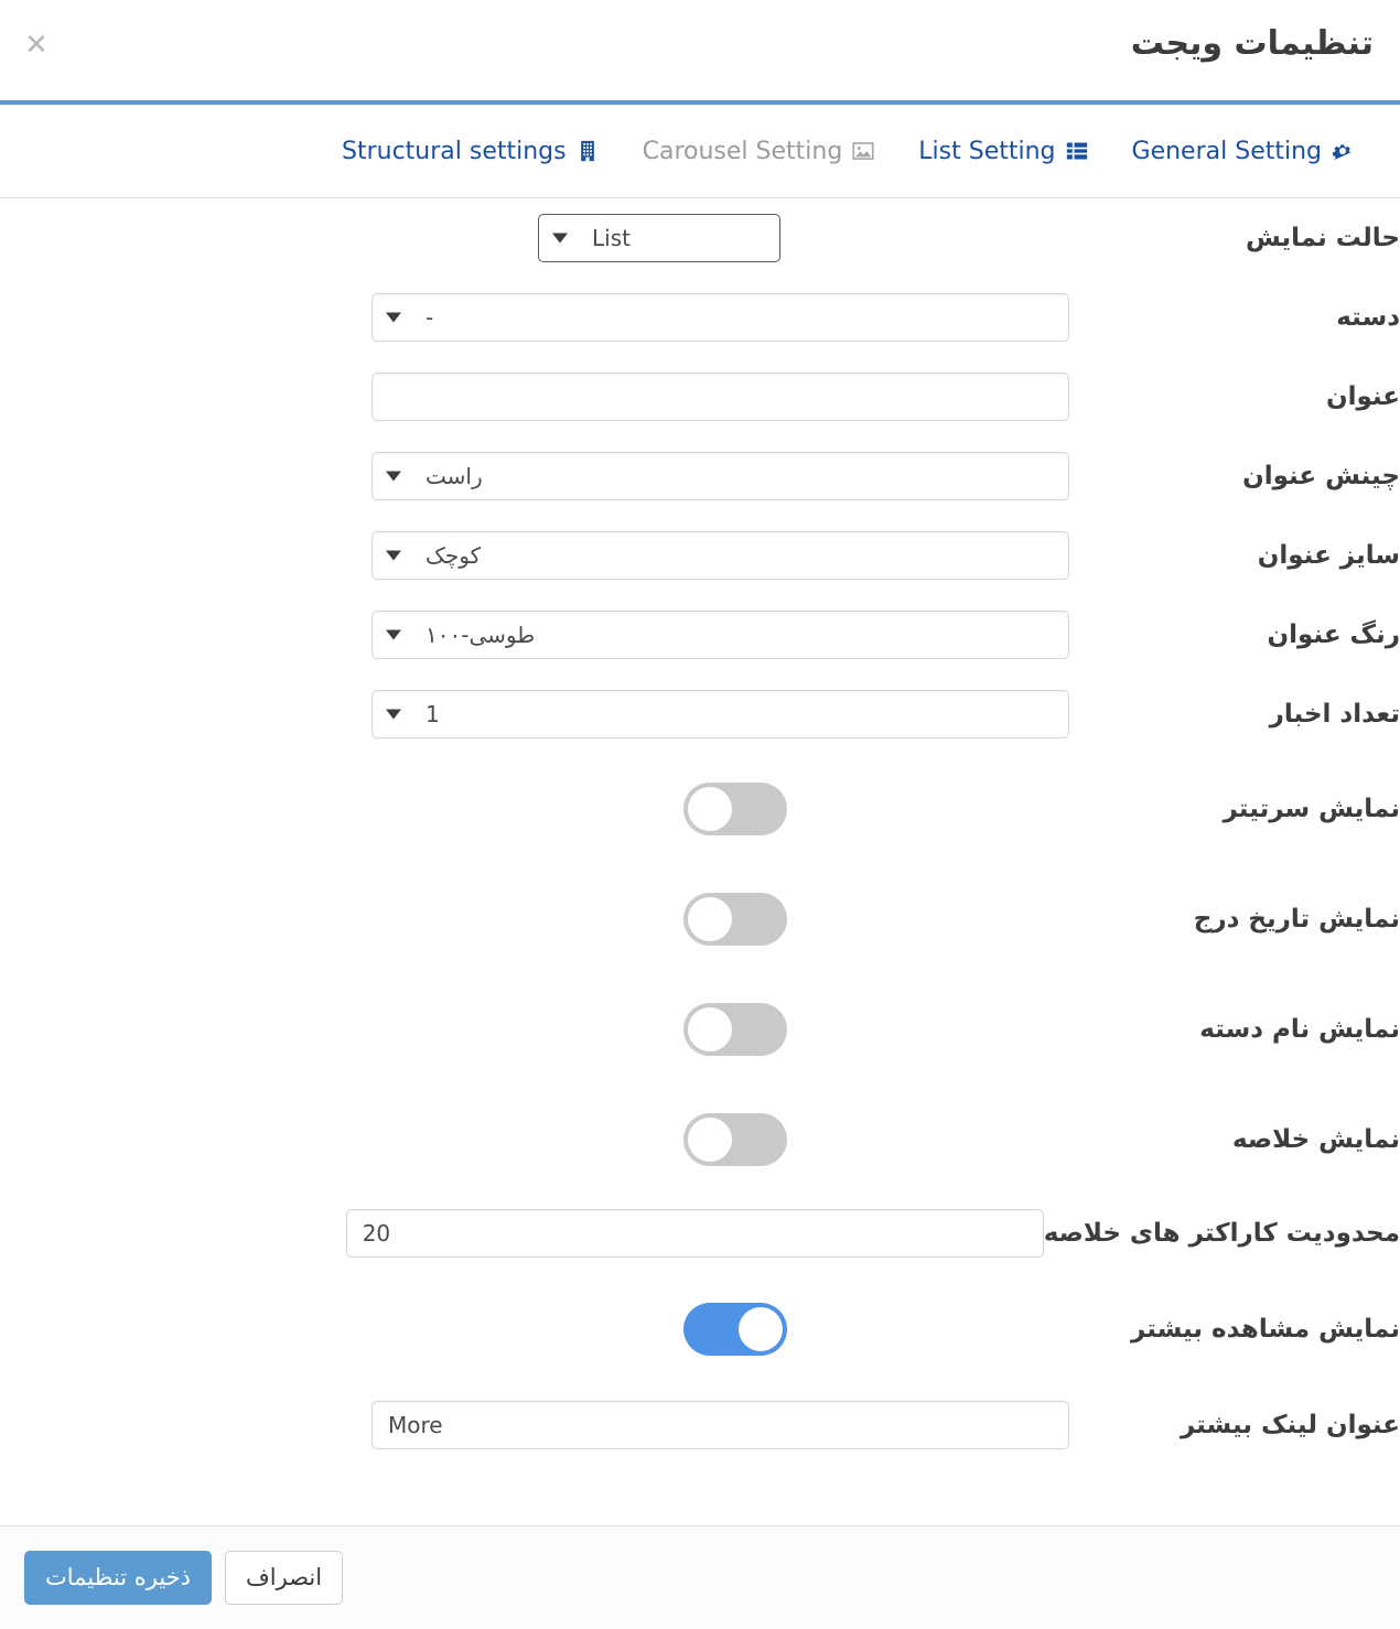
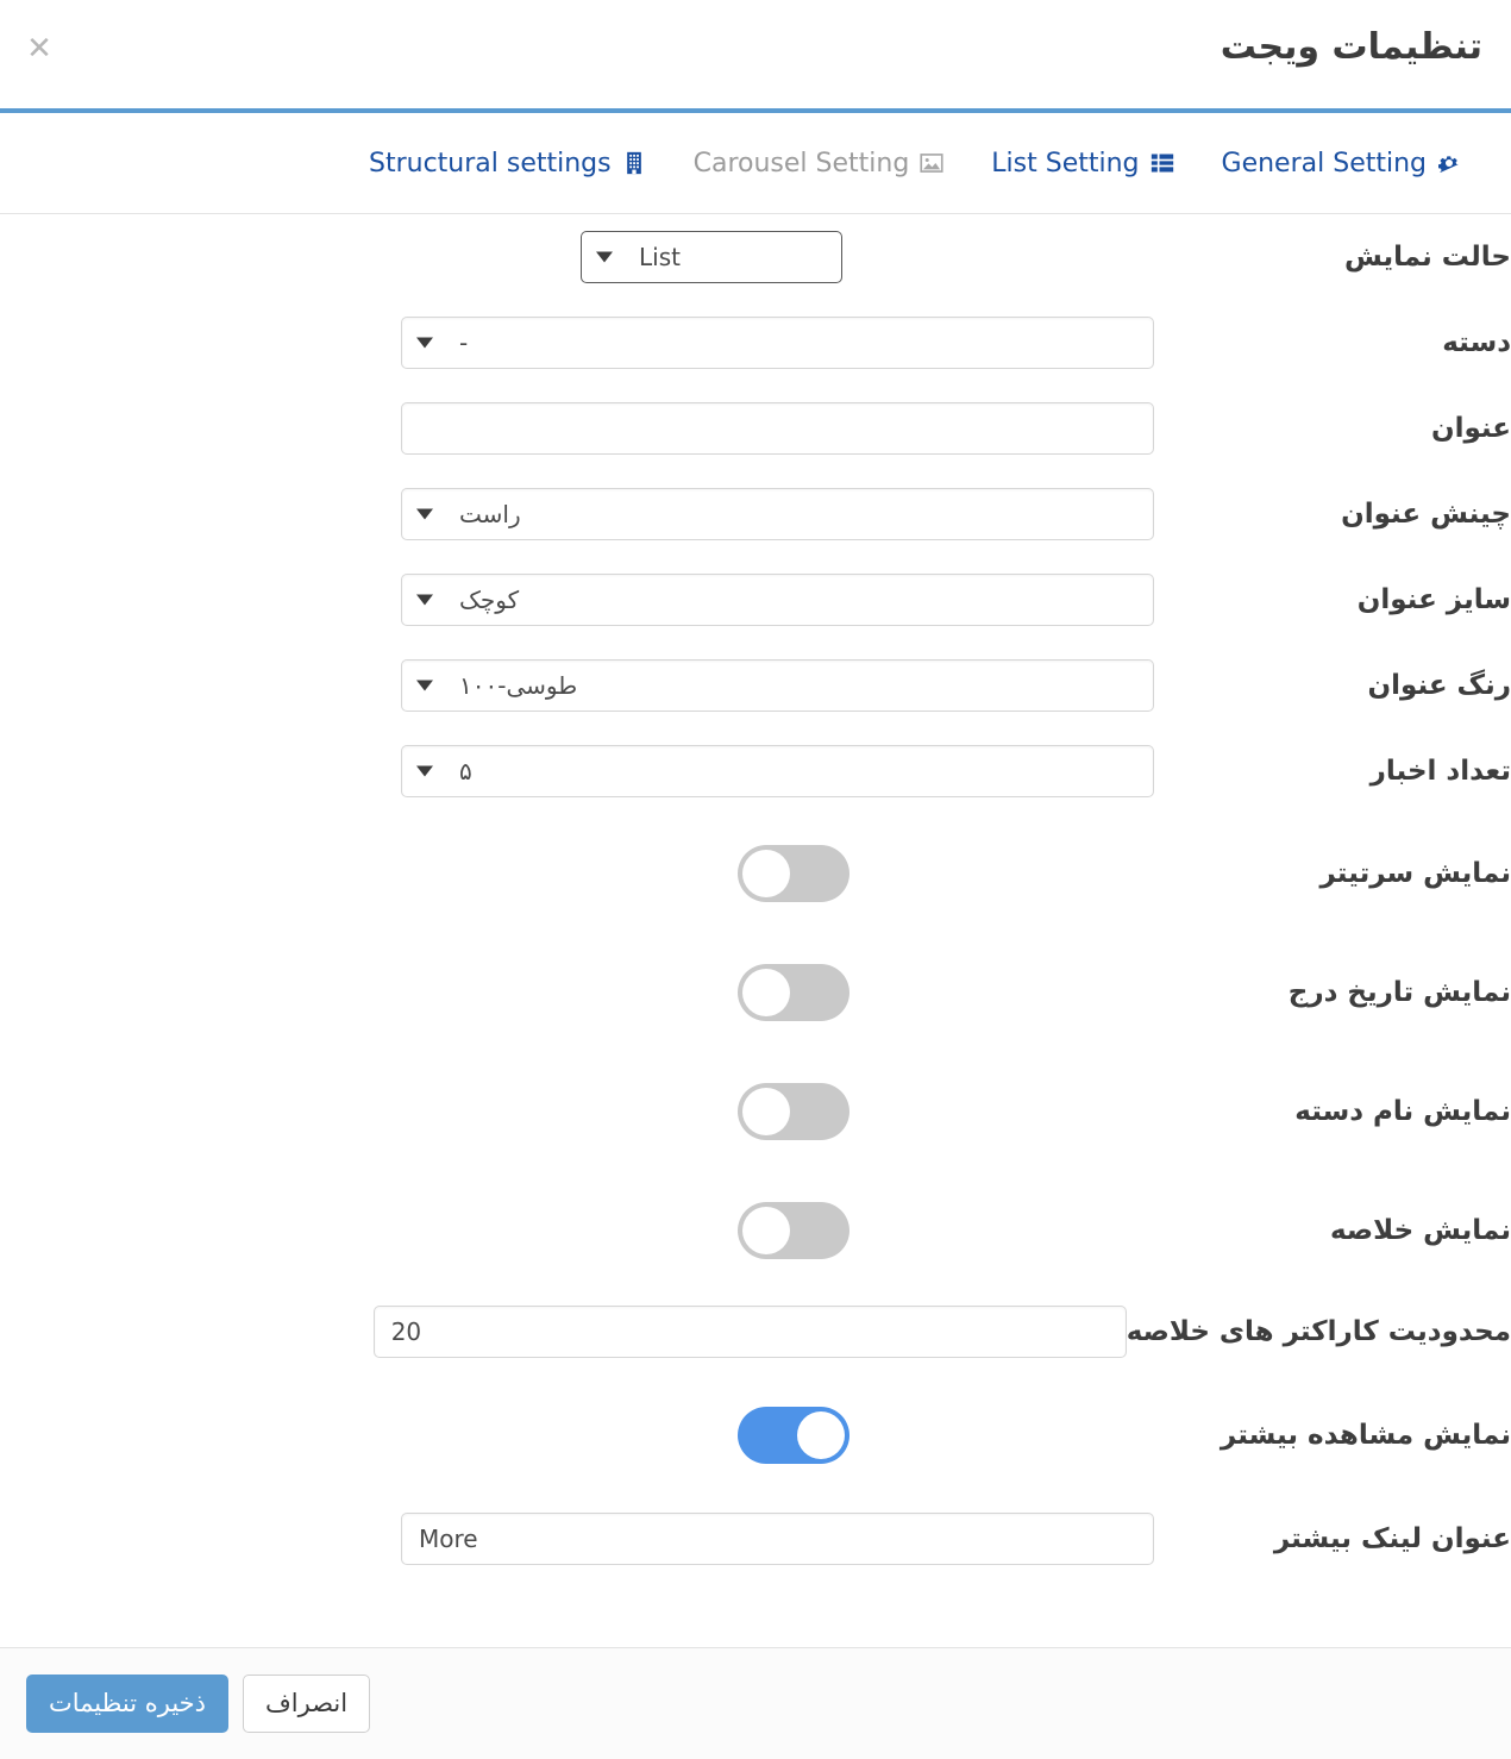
  تنظیمات ویجت
  ✕
  General Setting
  List Setting
  Carousel Setting
  Structural settings
  حالت نمایش
  List
  دسته
  -
  عنوان
  چینش عنوان
  راست
  سایز عنوان
  کوچک
  رنگ عنوان
  طوسی-۱۰۰
  تعداد اخبار
- 1
+ ۵
  نمایش سرتیتر
  نمایش تاریخ درج
  نمایش نام دسته
  نمایش خلاصه
  محدودیت کاراکتر های خلاصه
  20
  نمایش مشاهده بیشتر
  عنوان لینک بیشتر
  More
  انصراف
  ذخیره تنظیمات
